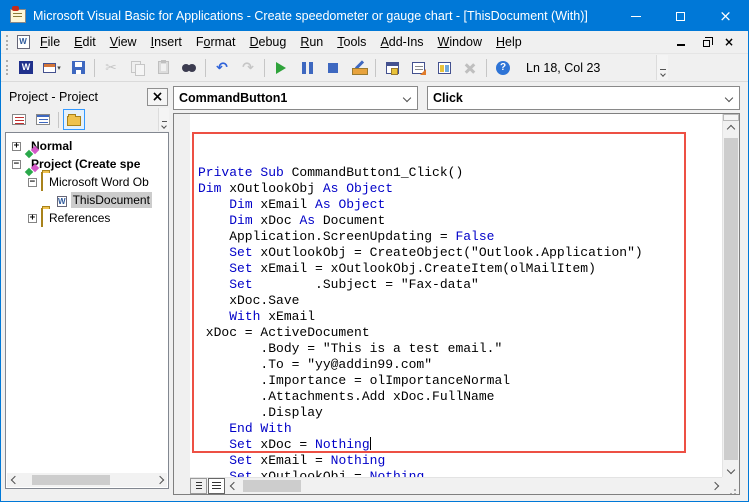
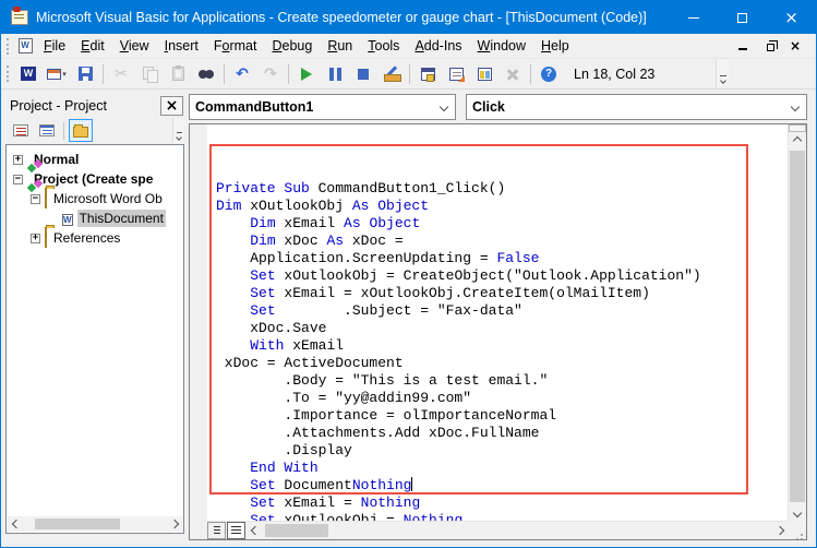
- Microsoft Visual Basic for Applications - Create speedometer or gauge chart - [ThisDocument (With)]
+ Microsoft Visual Basic for Applications - Create speedometer or gauge chart - [ThisDocument (Code)]
  W
  File
  Edit
  View
  Insert
  Format
  Debug
  Run
  Tools
  Add-Ins
  Window
  Help
  W
  ✂
  ↶
  ↷
  ?
  Ln 18, Col 23
  Project - Project
  +
  ormal
  −
  roject (Create spe
  −
  Microsoft Word Ob
  W
  ThisDocument
  +
  References
  CommandButton1
  Click
  Private Sub CommandButton1_Click()
  Dim xOutlookObj As Object
  Dim xEmail As Object
- Dim xDoc As Document
+ Dim xDoc As xDoc =
  Application.ScreenUpdating = False
  Set xOutlookObj = CreateObject("Outlook.Application")
  Set xEmail = xOutlookObj.CreateItem(olMailItem)
  Set .Subject = "Fax-data"
  xDoc.Save
  With xEmail
  xDoc = ActiveDocument
  .Body = "This is a test email."
  .To = "yy@addin99.com"
  .Importance = olImportanceNormal
  .Attachments.Add xDoc.FullName
  .Display
  End With
- Set xDoc = Nothing
+ Set DocumentNothing
  Set xEmail = Nothing
